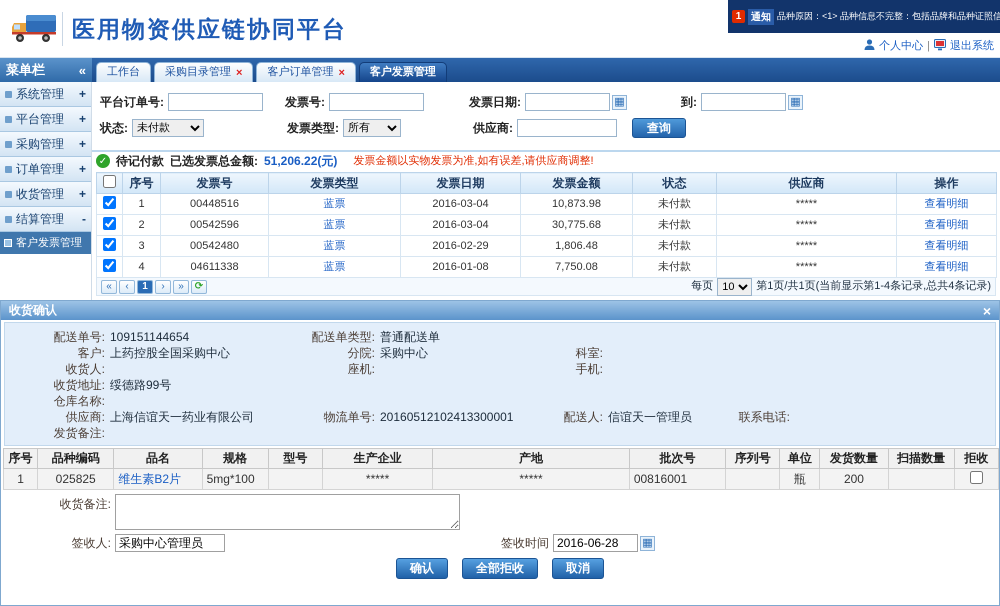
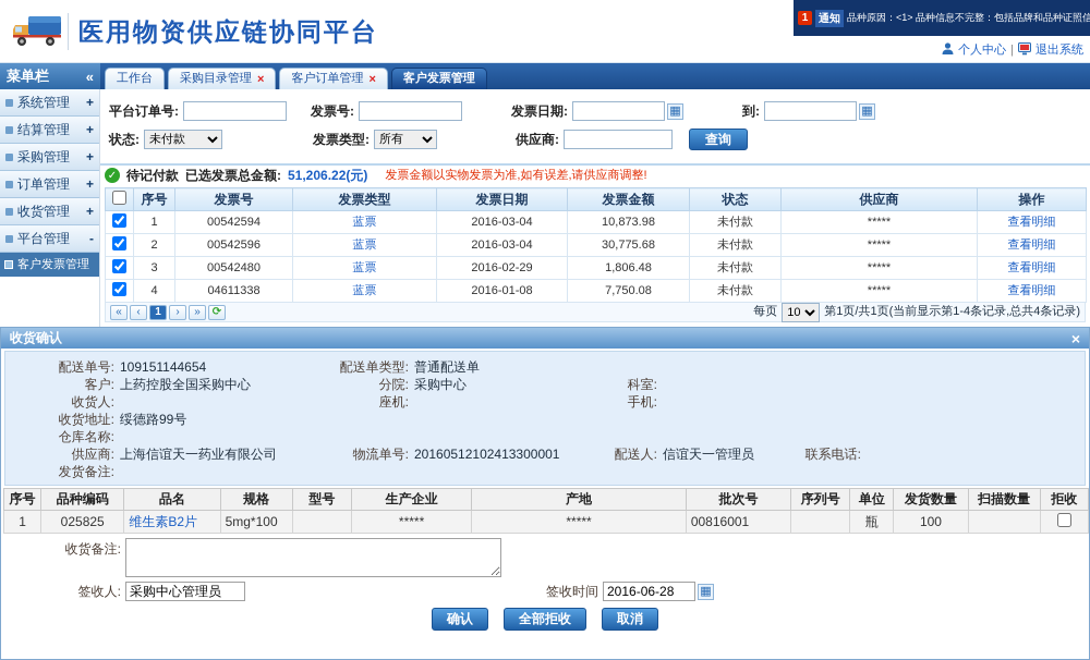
  医用物资供应链协同平台
  1
  通知
  品种原因：<1> 品种信息不完整：包括品牌和品种证照信
  个人中心
  |
  退出系统
  菜单栏
  «
  工作台
  采购目录管理
  ×
  客户订单管理
  ×
  客户发票管理
  系统管理
  +
- 平台管理
+ 结算管理
  +
  采购管理
  +
  订单管理
  +
  收货管理
  +
- 结算管理
+ 平台管理
  -
  客户发票管理
  平台订单号:
  发票号:
  发票日期:
  ▦
  到:
  ▦
  状态:
  未付款
  发票类型:
  所有
  供应商:
  查询
  ✓
  待记付款
  已选发票总金额:
  51,206.22(元)
  发票金额以实物发票为准,如有误差,请供应商调整!
  	序号	发票号	发票类型	发票日期	发票金额	状态	供应商	操作
- 	1	00448516	蓝票	2016-03-04	10,873.98	未付款	*****	查看明细
+ 	1	00542594	蓝票	2016-03-04	10,873.98	未付款	*****	查看明细
  	2	00542596	蓝票	2016-03-04	30,775.68	未付款	*****	查看明细
  	3	00542480	蓝票	2016-02-29	1,806.48	未付款	*****	查看明细
  	4	04611338	蓝票	2016-01-08	7,750.08	未付款	*****	查看明细
  «
  ‹
  1
  ›
  »
  ⟳
  每页
  10
  第1页/共1页(当前显示第1-4条记录,总共4条记录)
  收货确认
  ×
  配送单号: 109151144654
  配送单类型: 普通配送单
  客户: 上药控股全国采购中心
  分院: 采购中心
  科室:
  收货人:
  座机:
  手机:
  收货地址: 绥德路99号
  仓库名称:
  供应商: 上海信谊天一药业有限公司
  物流单号: 20160512102413300001
  配送人: 信谊天一管理员
  联系电话:
  发货备注:
  序号	品种编码	品名	规格	型号	生产企业	产地	批次号	序列号	单位	发货数量	扫描数量	拒收
- 1	025825	维生素B2片	5mg*100		*****	*****	00816001		瓶	200
+ 1	025825	维生素B2片	5mg*100		*****	*****	00816001		瓶	100
  收货备注:
  签收人:
  采购中心管理员
  签收时间
  2016-06-28
  ▦
  确认
  全部拒收
  取消
